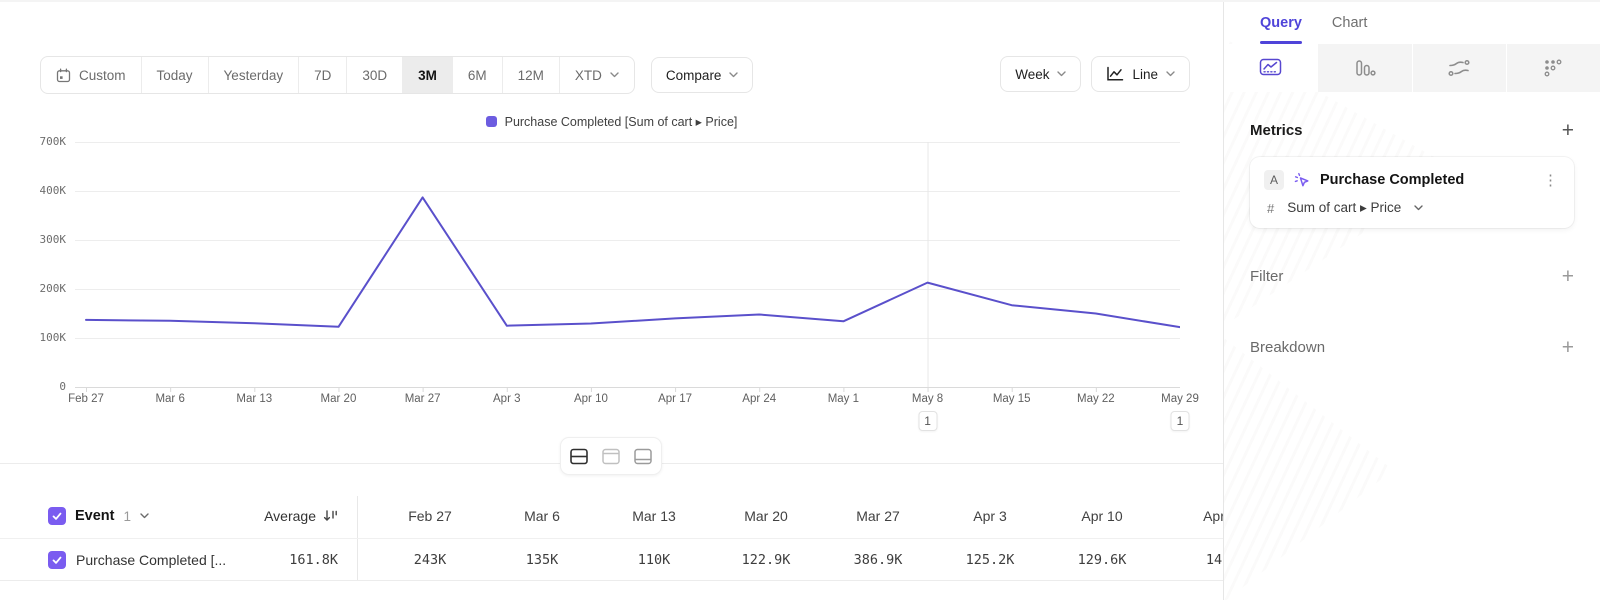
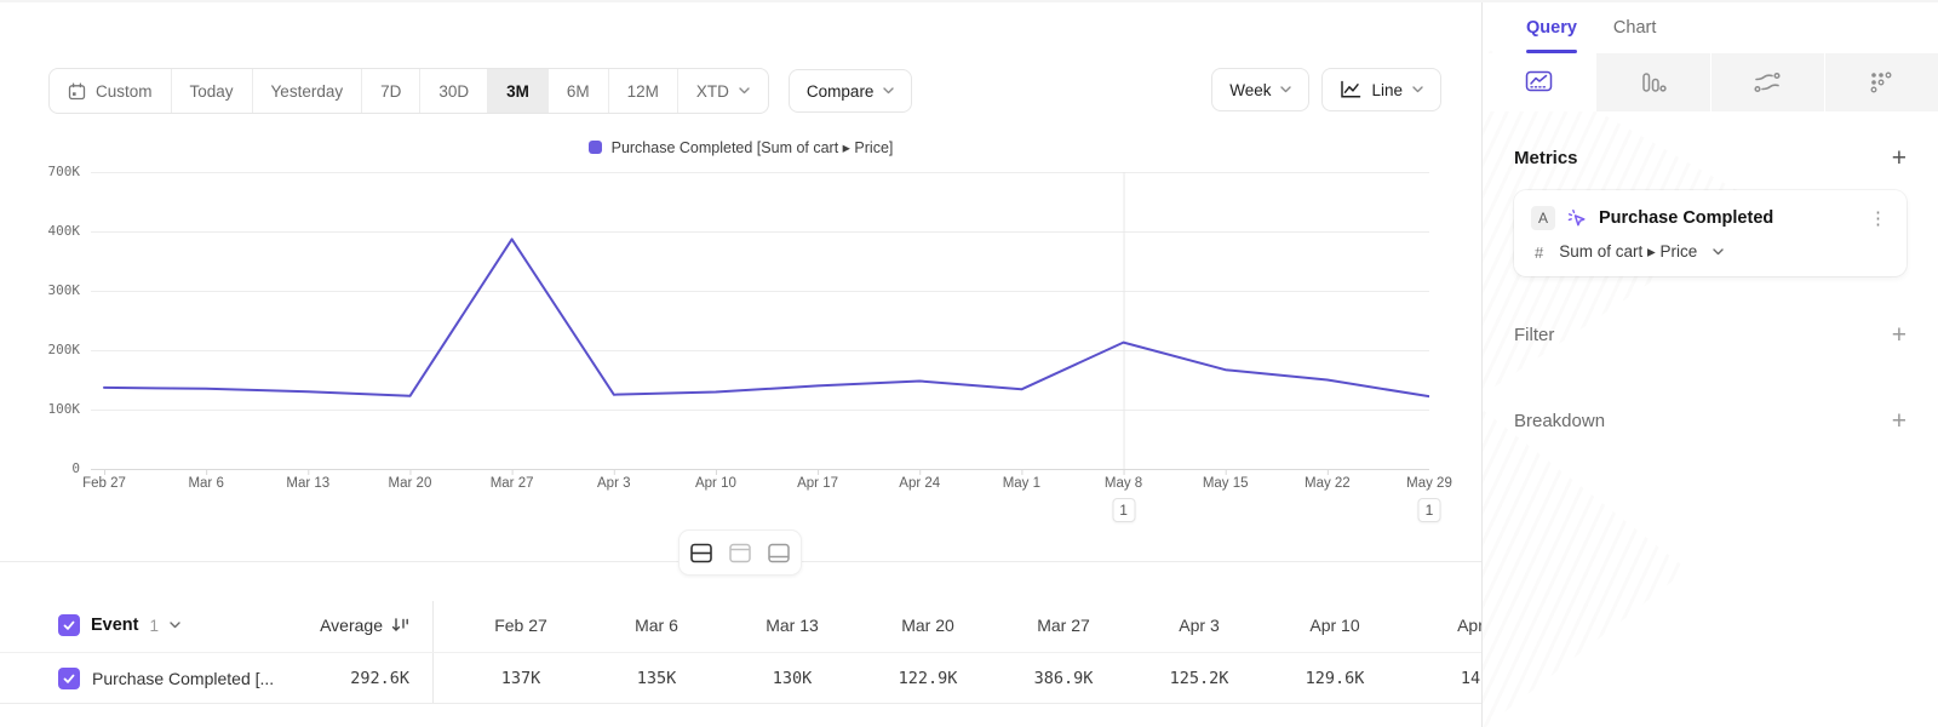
  Custom
  Today
  Yesterday
  7D
  30D
  3M
  6M
  12M
  XTD
  Compare
  Week
  Line
  Purchase Completed [Sum of cart ▸ Price]
  700K
  400K
  300K
  200K
  100K
  0
  Feb 27
  Mar 6
  Mar 13
  Mar 20
  Mar 27
  Apr 3
  Apr 10
  Apr 17
  Apr 24
  May 1
  May 8
  May 15
  May 22
  May 29
  1
  1
  Event
  1
  Average
  Feb 27
  Mar 6
  Mar 13
  Mar 20
  Mar 27
  Apr 3
  Apr 10
  Purchase Completed [...
- 161.8K
+ 292.6K
- 243K
+ 137K
  135K
- 110K
+ 130K
  122.9K
  386.9K
  125.2K
  129.6K
  14
  Query
  Chart
  +
  A
  Purchase Completed
  ⋮
  #
  Sum of cart ▸ Price
  +
  Breakdown
  +
